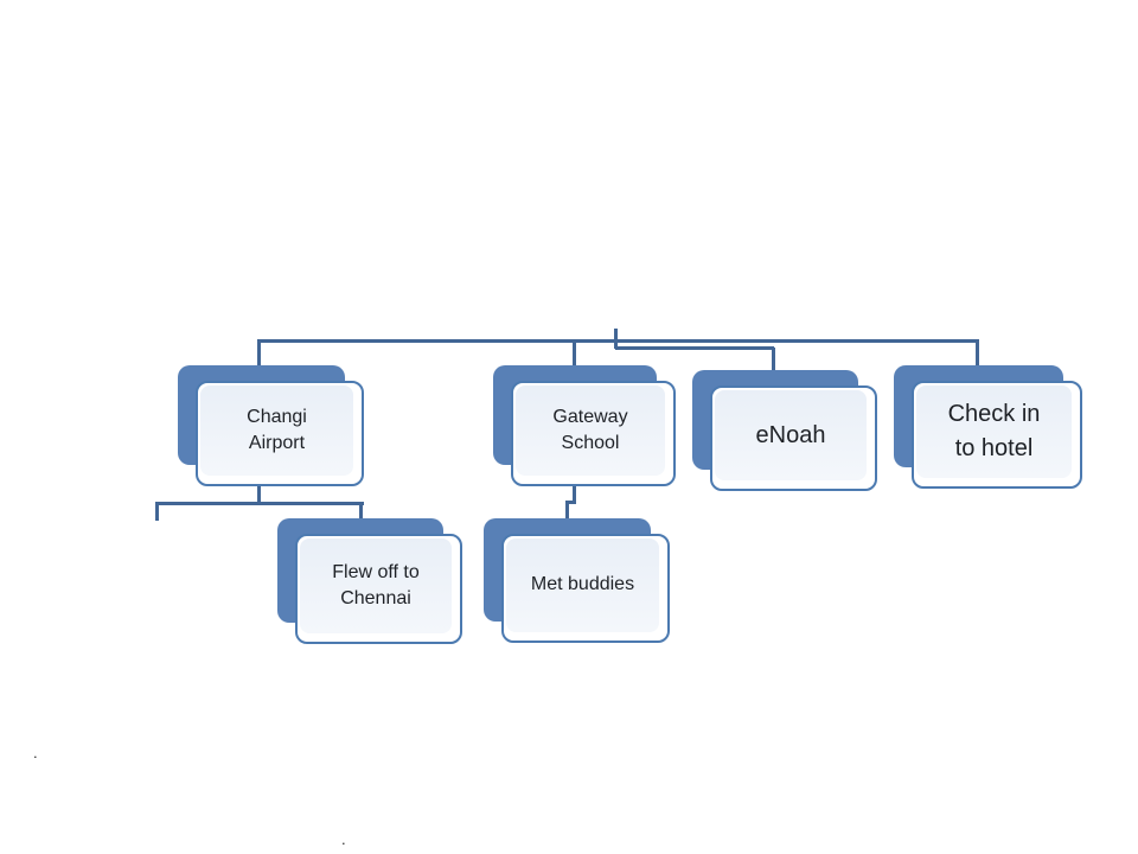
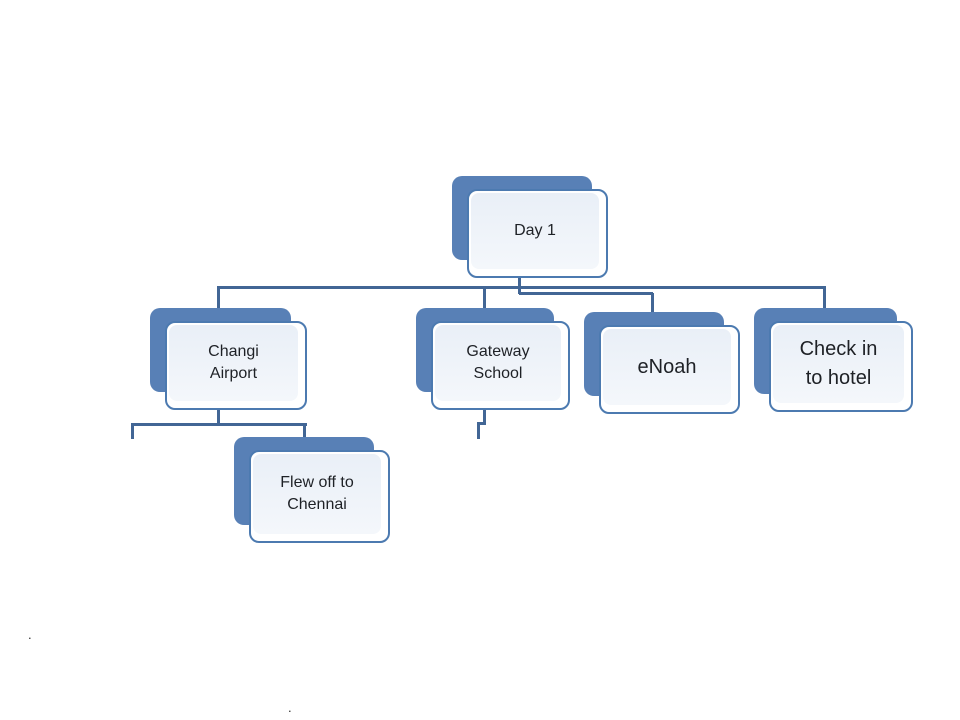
+ Day 1
  Changi
  Airport
  Gateway
  School
  eNoah
  Check in
  to hotel
  Flew off to
  Chennai
- Met buddies
  .
  .
